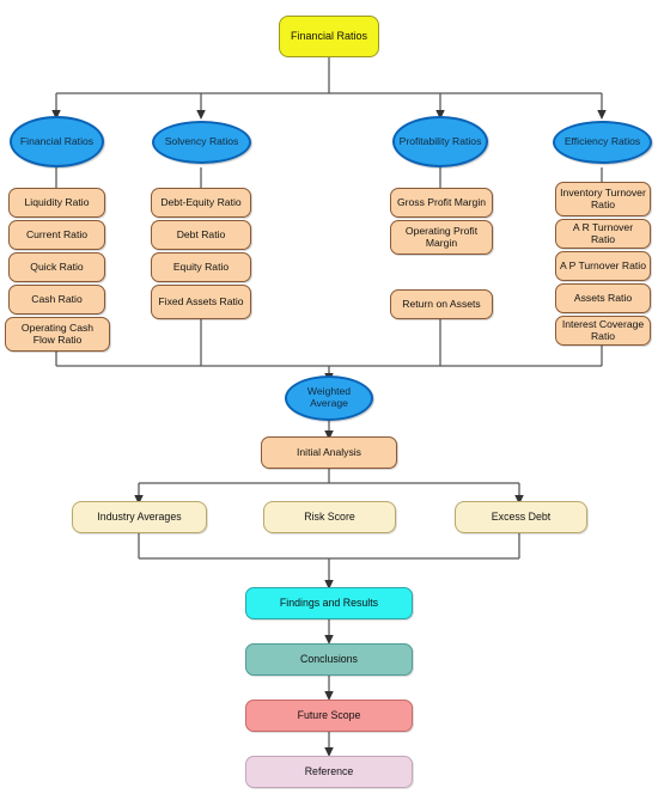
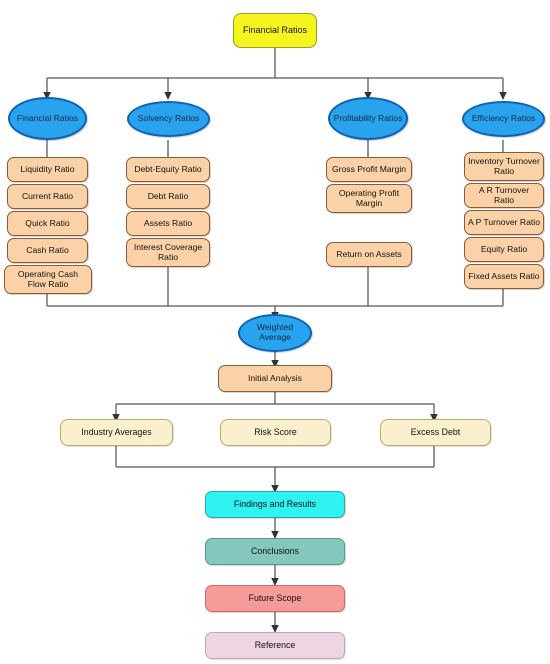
  Financial Ratios
  Financial Ratios
  Solvency Ratios
  Profitability Ratios
  Efficiency Ratios
  Liquidity Ratio
  Current Ratio
  Quick Ratio
  Cash Ratio
  Operating Cash Flow Ratio
  Debt-Equity Ratio
  Debt Ratio
- Equity Ratio
+ Assets Ratio
- Fixed Assets Ratio
+ Interest Coverage Ratio
  Gross Profit Margin
  Operating Profit Margin
  Return on Assets
  Inventory Turnover Ratio
  A R Turnover Ratio
  A P Turnover Ratio
- Assets Ratio
+ Equity Ratio
- Interest Coverage Ratio
+ Fixed Assets Ratio
  Weighted Average
  Initial Analysis
  Industry Averages
  Risk Score
  Excess Debt
  Findings and Results
  Conclusions
  Future Scope
  Reference
